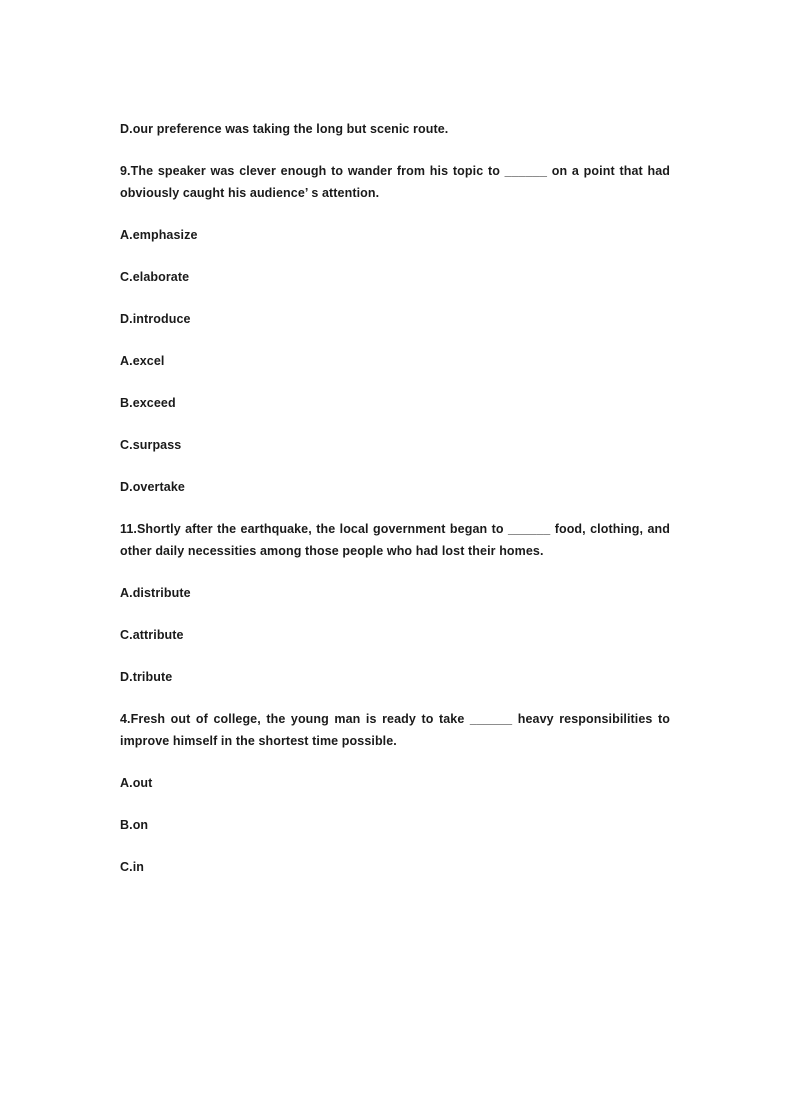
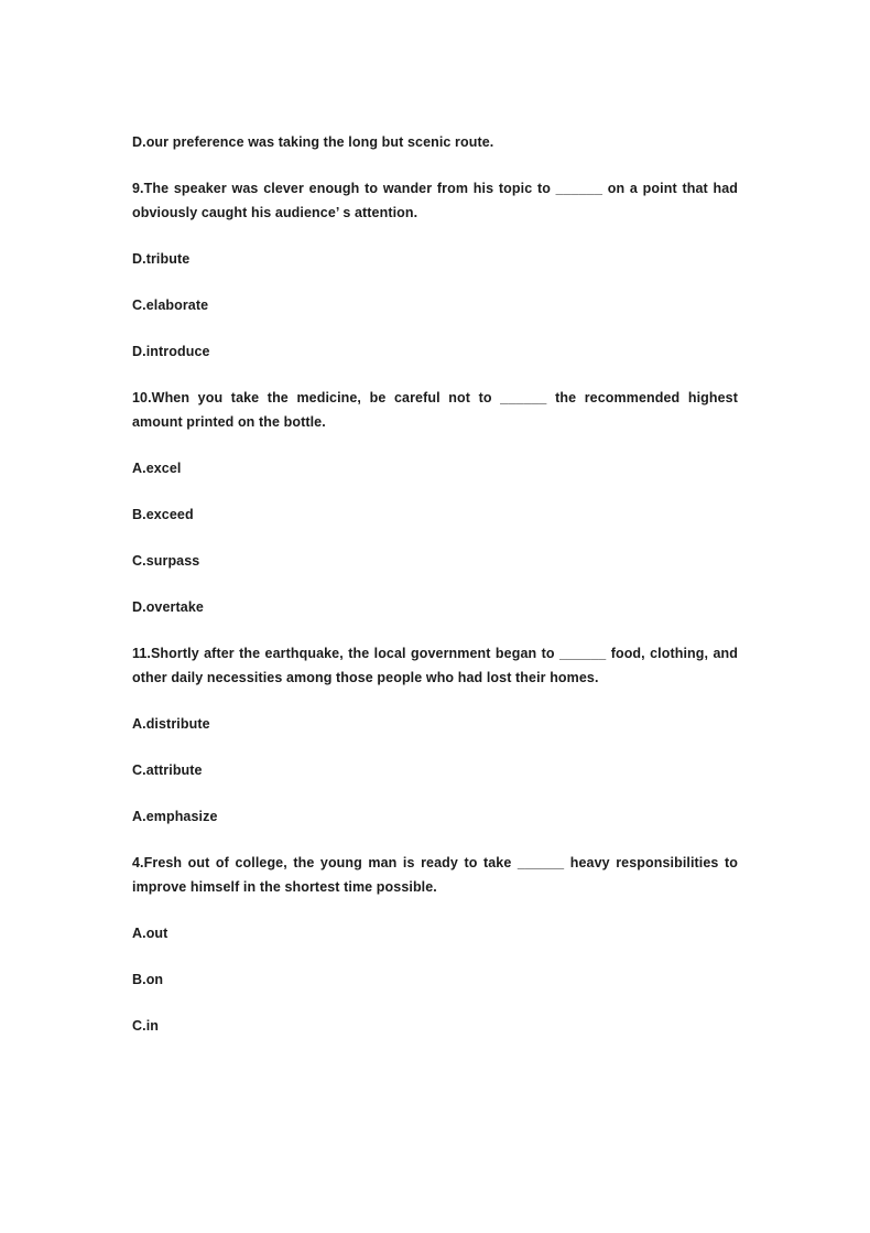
  D.our preference was taking the long but scenic route.
  9.The speaker was clever enough to wander from his topic to ______ on a point that had obviously caught his audience’ s attention.
- A.emphasize
+ D.tribute
  C.elaborate
  D.introduce
+ 10.When you take the medicine, be careful not to ______ the recommended highest amount printed on the bottle.
  A.excel
  B.exceed
  C.surpass
  D.overtake
  11.Shortly after the earthquake, the local government began to ______ food, clothing, and other daily necessities among those people who had lost their homes.
  A.distribute
  C.attribute
- D.tribute
+ A.emphasize
  4.Fresh out of college, the young man is ready to take ______ heavy responsibilities to improve himself in the shortest time possible.
  A.out
  B.on
  C.in
